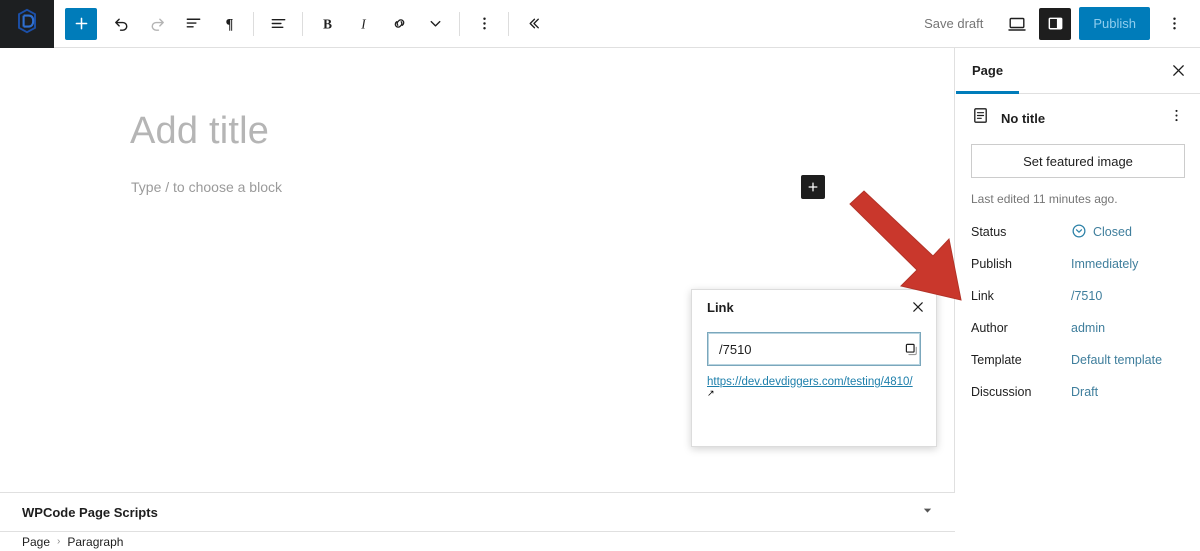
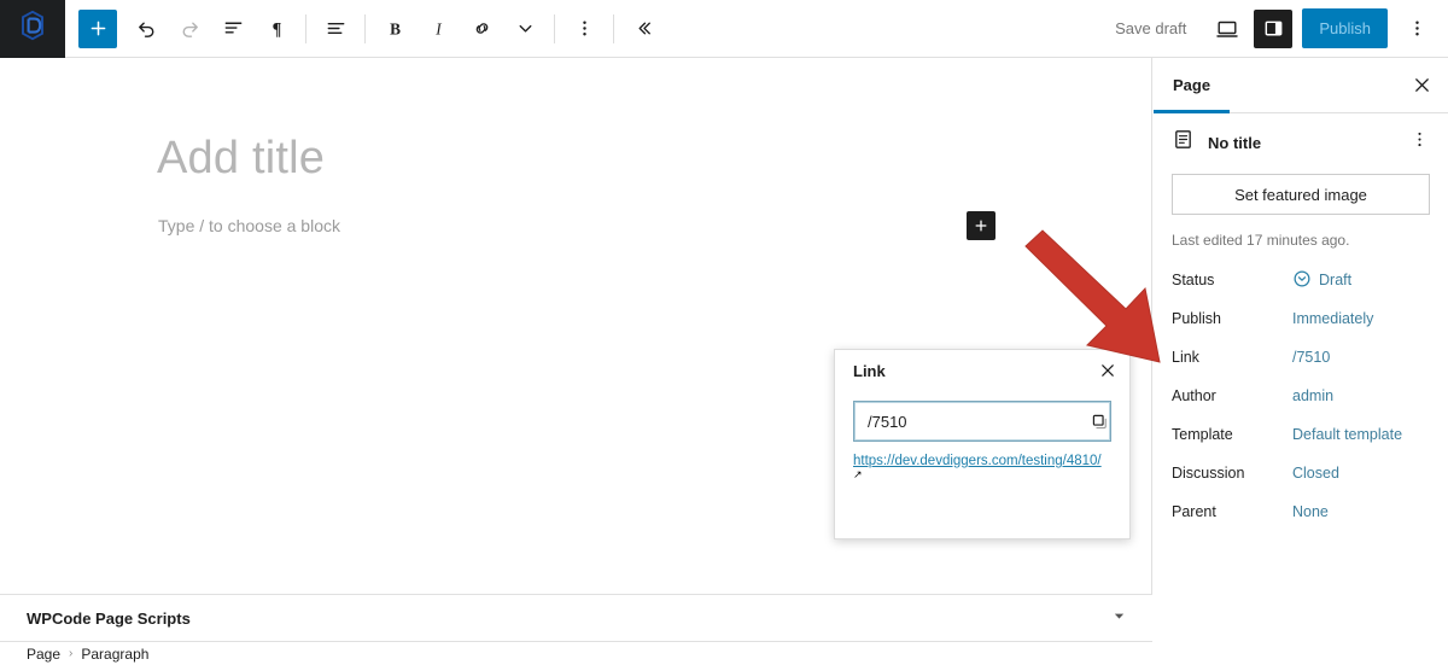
  ¶
  B
  I
  Save draft
  Publish
  Add title
  Type / to choose a block
  WPCode Page Scripts
  Page
  ›
  Paragraph
  Page
  No title
  Set featured image
- Last edited 11 minutes ago.
+ Last edited 17 minutes ago.
  Status
- Closed
+ Draft
  Publish
  Immediately
  Link
  /7510
  Author
  admin
  Template
  Default template
  Discussion
- Draft
+ Closed
+ Parent
+ None
  Link
  /7510
  https://dev.devdiggers.com/testing/4810/ ↗
